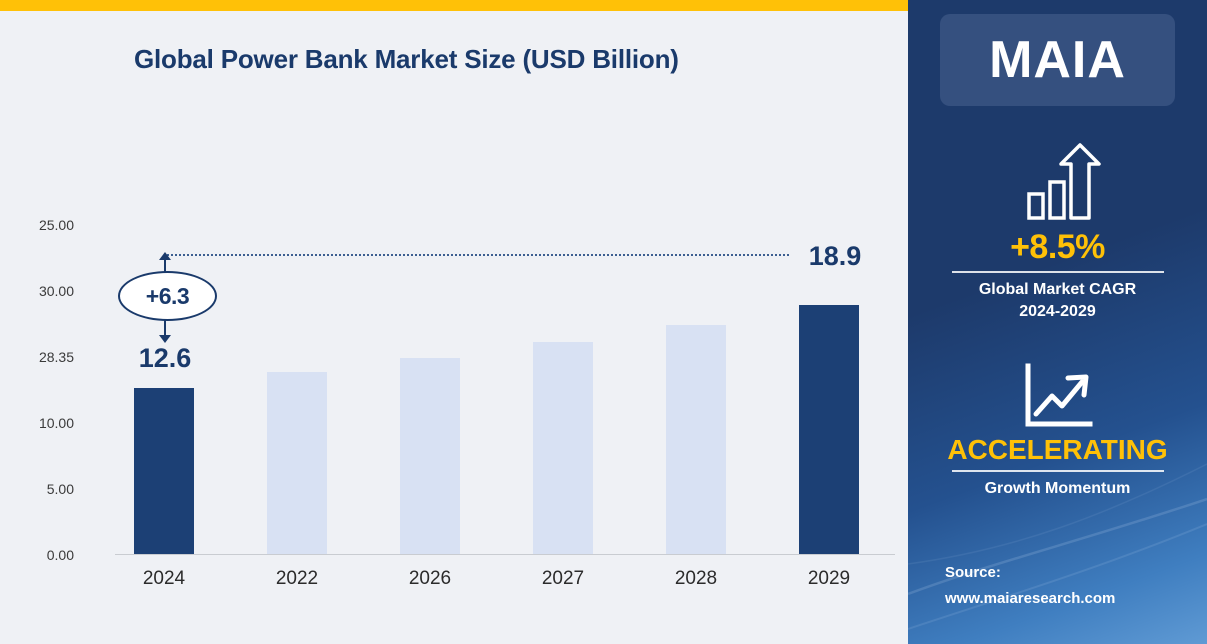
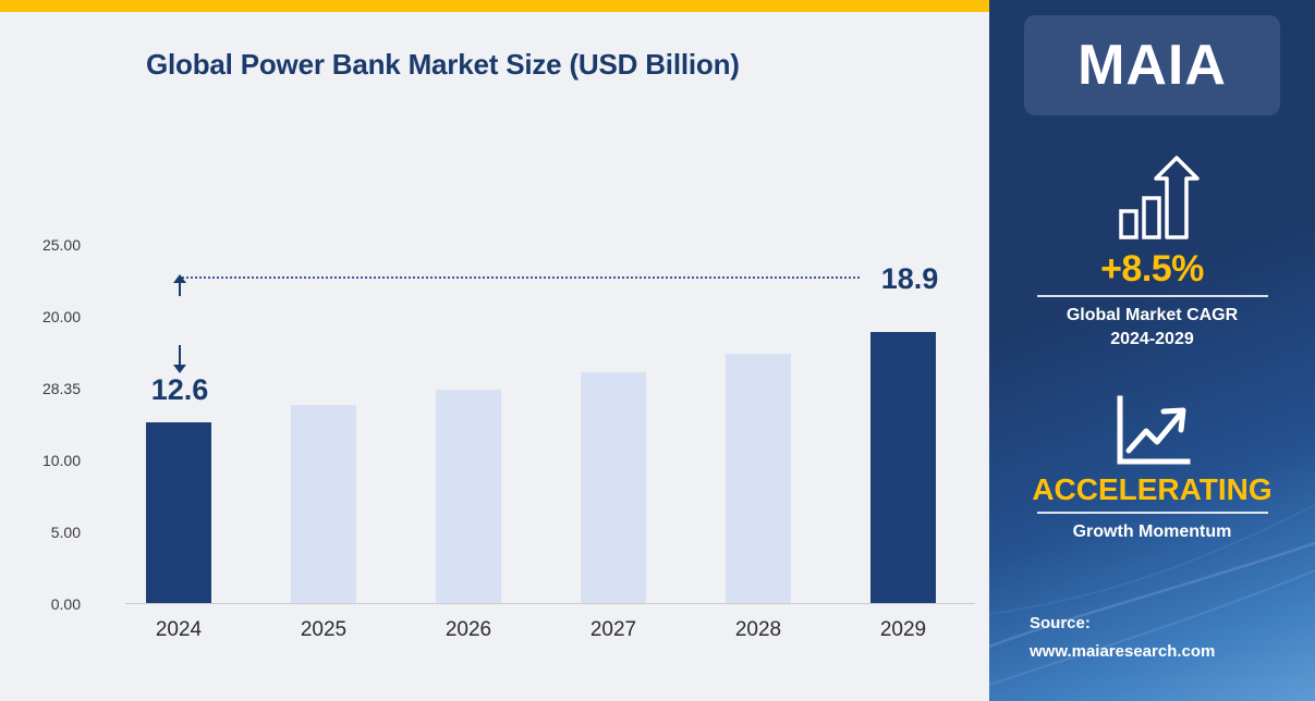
  Global Power Bank Market Size (USD Billion)
  25.00
- 30.00
+ 20.00
  28.35
  10.00
  5.00
  0.00
  2024
- 2022
+ 2025
  2026
  2027
  2028
  2029
  12.6
  18.9
- +6.3
  MAIA
  +8.5%
  Global Market CAGR
  2024-2029
  ACCELERATING
  Growth Momentum
  Source:
  www.maiaresearch.com
